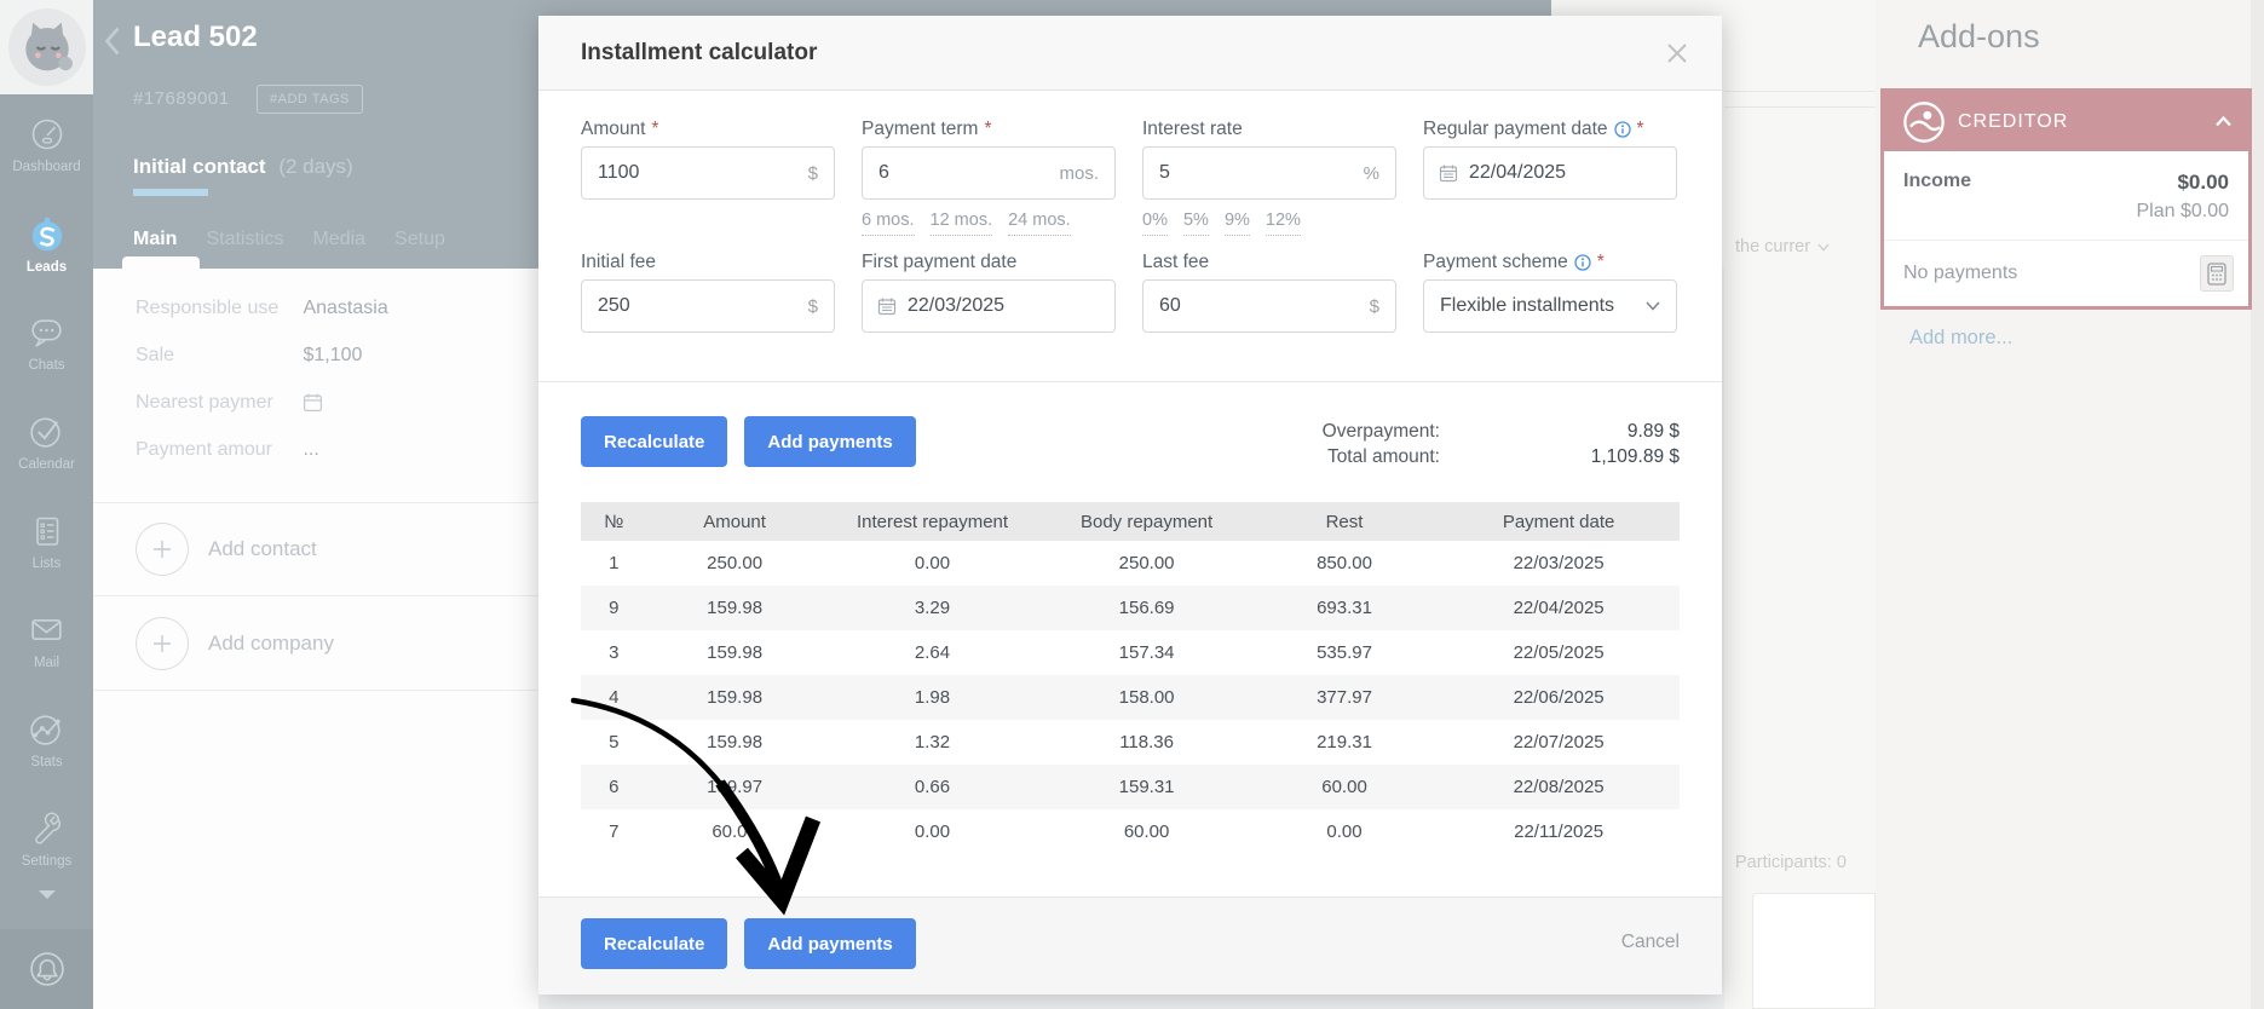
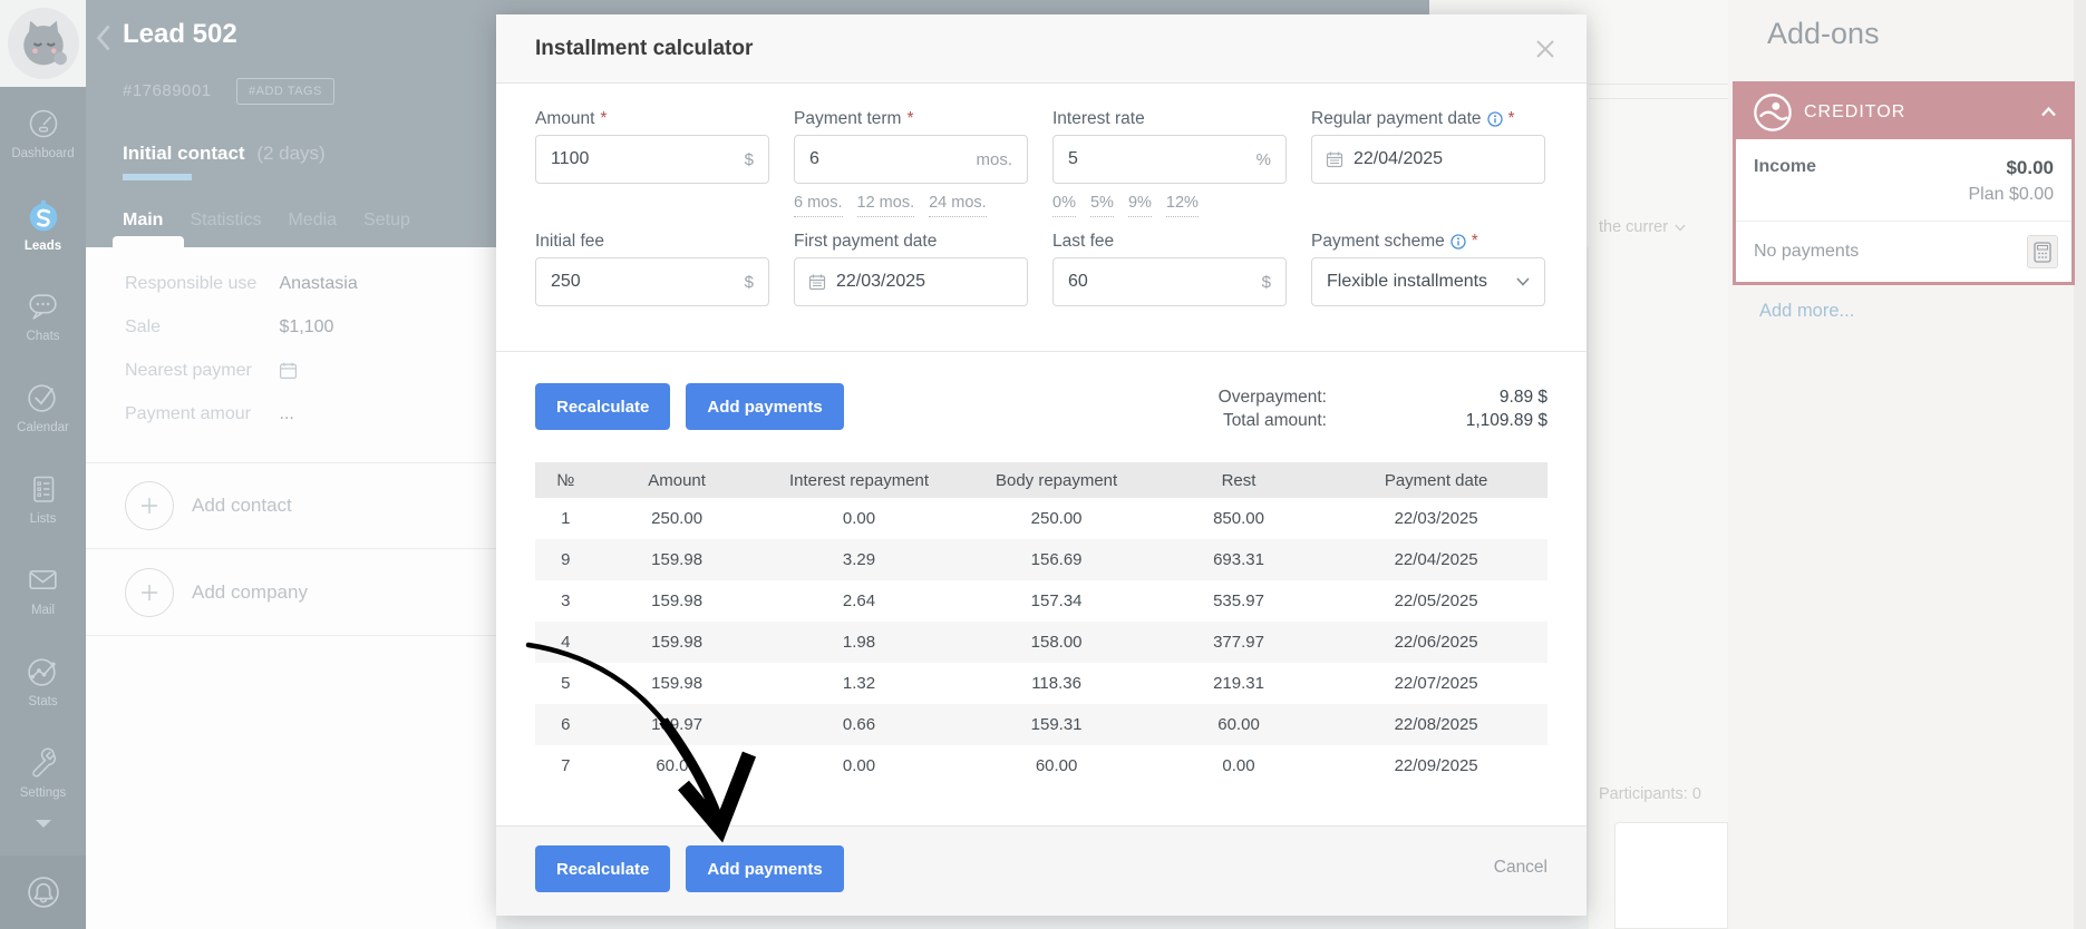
  Dashboard
  Leads
  Chats
  Calendar
  Lists
  Mail
  Stats
  Settings
  Lead 502
  #17689001
  #ADD TAGS
  Initial contact (2 days)
  Main
  Responsible use Anastasia
  Sale $1,100
  Nearest paymer
  Payment amour ...
  Add contact
  Add company
  the currer
  Participants: 0
  Add-ons
  CREDITOR
  Income
  $0.00
  Plan $0.00
  No payments
  Add more...
  Installment calculator
  Amount
  *
  1100
  $
  Payment term
  *
  6
  mos.
  6 mos.
  12 mos.
  24 mos.
  Interest rate
  5
  %
  0%
  5%
  9%
  12%
  Regular payment date
  *
  22/04/2025
  Initial fee
  250
  $
  First payment date
  22/03/2025
  Last fee
  60
  $
  Payment scheme
  *
  Flexible installments
  Recalculate
  Add payments
  Overpayment:
  9.89 $
  Total amount:
  1,109.89 $
  №	Amount	Interest repayment	Body repayment	Rest	Payment date
  1	250.00	0.00	250.00	850.00	22/03/2025
  9	159.98	3.29	156.69	693.31	22/04/2025
  3	159.98	2.64	157.34	535.97	22/05/2025
  4	159.98	1.98	158.00	377.97	22/06/2025
  5	159.98	1.32	118.36	219.31	22/07/2025
  6	19.97	0.66	159.31	60.00	22/08/2025
- 7	60.0	0.00	60.00	0.00	22/11/2025
+ 7	60.0	0.00	60.00	0.00	22/09/2025
  Recalculate
  Add payments
  Cancel
